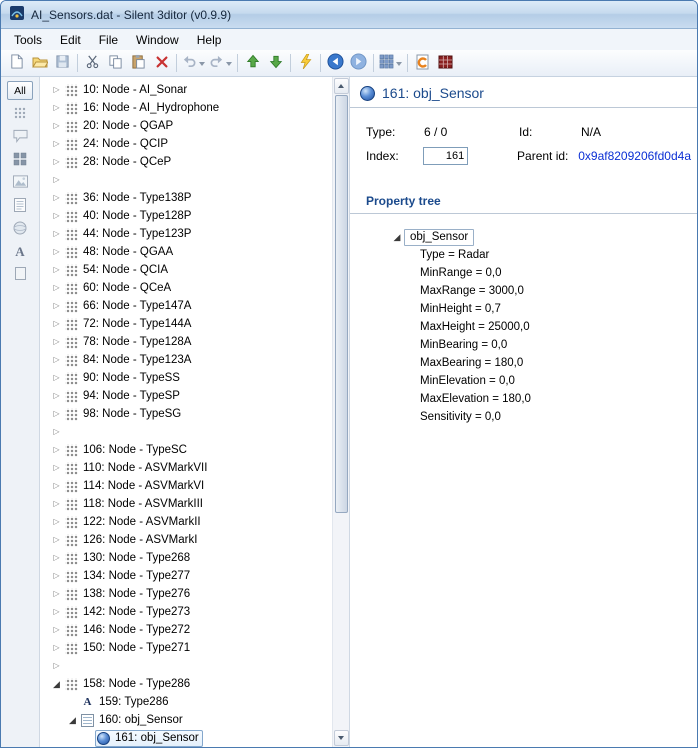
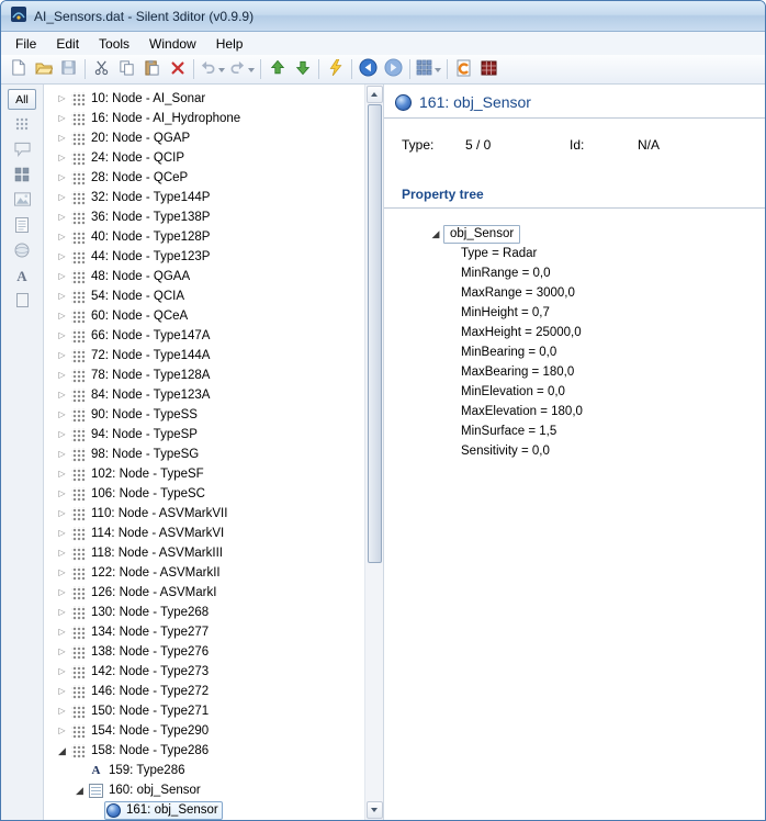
  AI_Sensors.dat - Silent 3ditor (v0.9.9)
- Tools
+ File
  Edit
- File
+ Tools
  Window
  Help
  All
  A
  ▷
  10: Node - AI_Sonar
  ▷
  16: Node - AI_Hydrophone
  ▷
  20: Node - QGAP
  ▷
  24: Node - QCIP
  ▷
  28: Node - QCeP
  ▷
+ 32: Node - Type144P
  ▷
  36: Node - Type138P
  ▷
  40: Node - Type128P
  ▷
  44: Node - Type123P
  ▷
  48: Node - QGAA
  ▷
  54: Node - QCIA
  ▷
  60: Node - QCeA
  ▷
  66: Node - Type147A
  ▷
  72: Node - Type144A
  ▷
  78: Node - Type128A
  ▷
  84: Node - Type123A
  ▷
  90: Node - TypeSS
  ▷
  94: Node - TypeSP
  ▷
  98: Node - TypeSG
  ▷
+ 102: Node - TypeSF
  ▷
  106: Node - TypeSC
  ▷
  110: Node - ASVMarkVII
  ▷
  114: Node - ASVMarkVI
  ▷
  118: Node - ASVMarkIII
  ▷
  122: Node - ASVMarkII
  ▷
  126: Node - ASVMarkI
  ▷
  130: Node - Type268
  ▷
  134: Node - Type277
  ▷
  138: Node - Type276
  ▷
  142: Node - Type273
  ▷
  146: Node - Type272
  ▷
  150: Node - Type271
  ▷
+ 154: Node - Type290
  ◢
  158: Node - Type286
  A
  159: Type286
  ◢
  160: obj_Sensor
  161: obj_Sensor
  161: obj_Sensor
  Type:
- 6 / 0
+ 5 / 0
  Id:
  N/A
- Index:
- 161
- Parent id:
- 0x9af8209206fd0d4a
  Property tree
  ◢
  obj_Sensor
  Type = Radar
  MinRange = 0,0
  MaxRange = 3000,0
  MinHeight = 0,7
  MaxHeight = 25000,0
  MinBearing = 0,0
  MaxBearing = 180,0
  MinElevation = 0,0
  MaxElevation = 180,0
+ MinSurface = 1,5
  Sensitivity = 0,0
